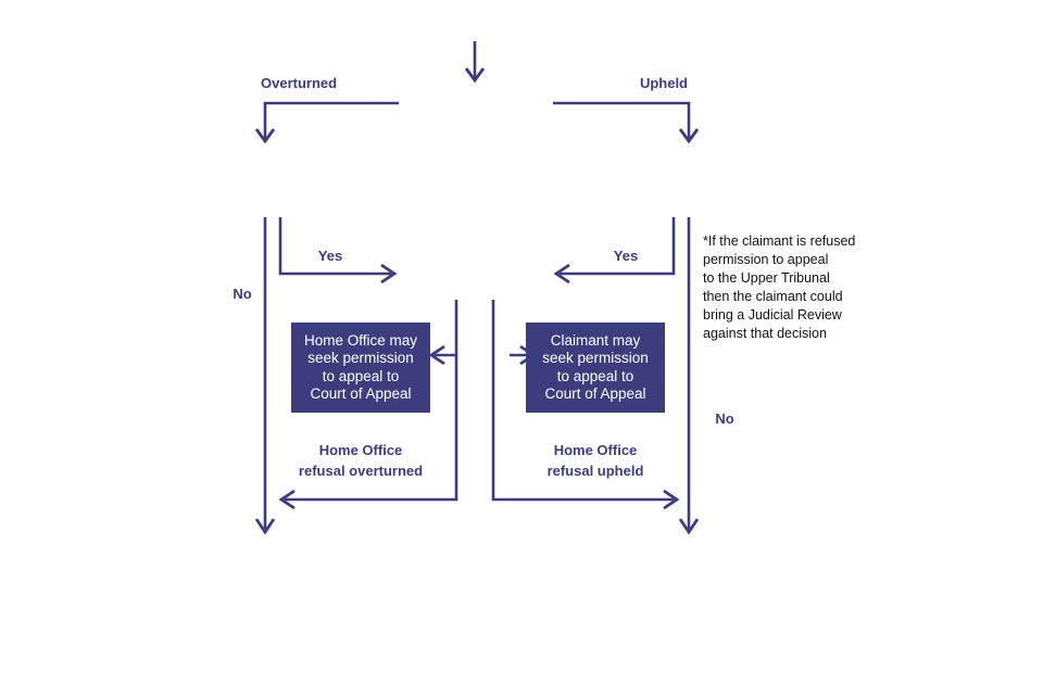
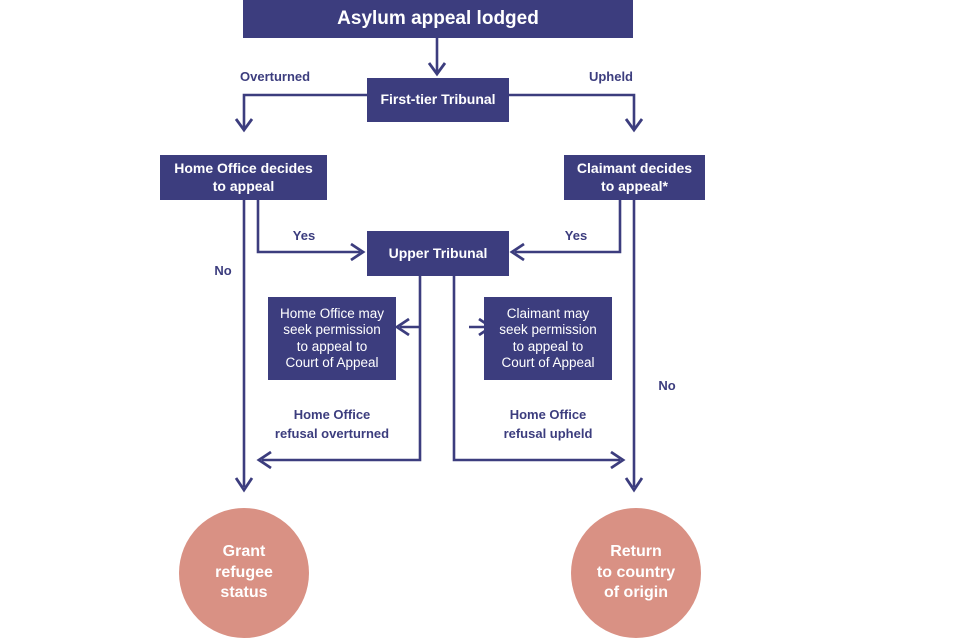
+ Asylum appeal lodged
+ First-tier Tribunal
+ Home Office decides
+ to appeal
+ Claimant decides
+ to appeal*
+ Upper Tribunal
  Home Office may
  seek permission
  to appeal to
  Court of Appeal
  Claimant may
  seek permission
  to appeal to
  Court of Appeal
+ Grant
+ refugee
+ status
+ Return
+ to country
+ of origin
  Overturned
  Upheld
  Yes
  Yes
  No
  No
  Home Office
  refusal overturned
  Home Office
  refusal upheld
- *If the claimant is refused
- permission to appeal
- to the Upper Tribunal
- then the claimant could
- bring a Judicial Review
- against that decision
